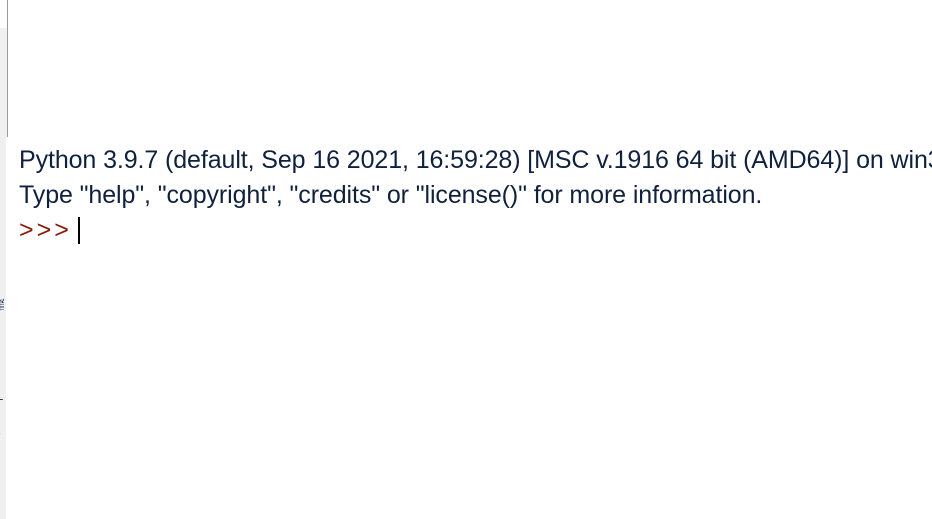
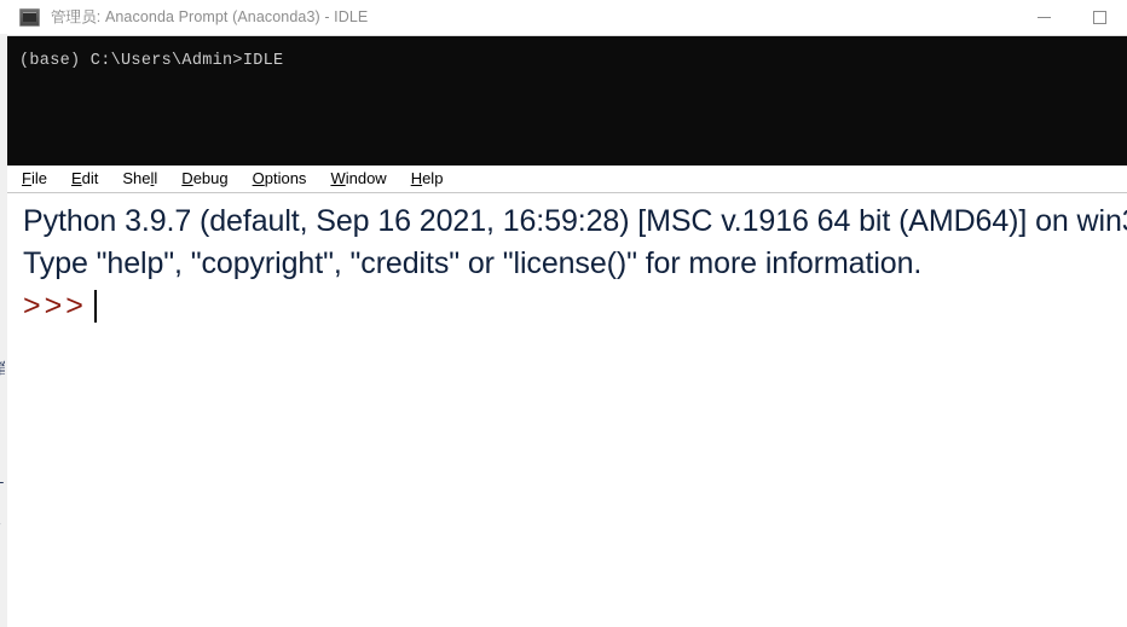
  管
+ 管理员: Anaconda Prompt (Anaconda3) - IDLE
+ (base) C:\Users\Admin>IDLE
+ File
+ Edit
+ Shell
+ Debug
+ Options
+ Window
+ Help
  Python 3.9.7 (default, Sep 16 2021, 16:59:28) [MSC v.1916 64 bit (AMD64)] on win
  Type "help", "copyright", "credits" or "license()" for more information.
  >>>
